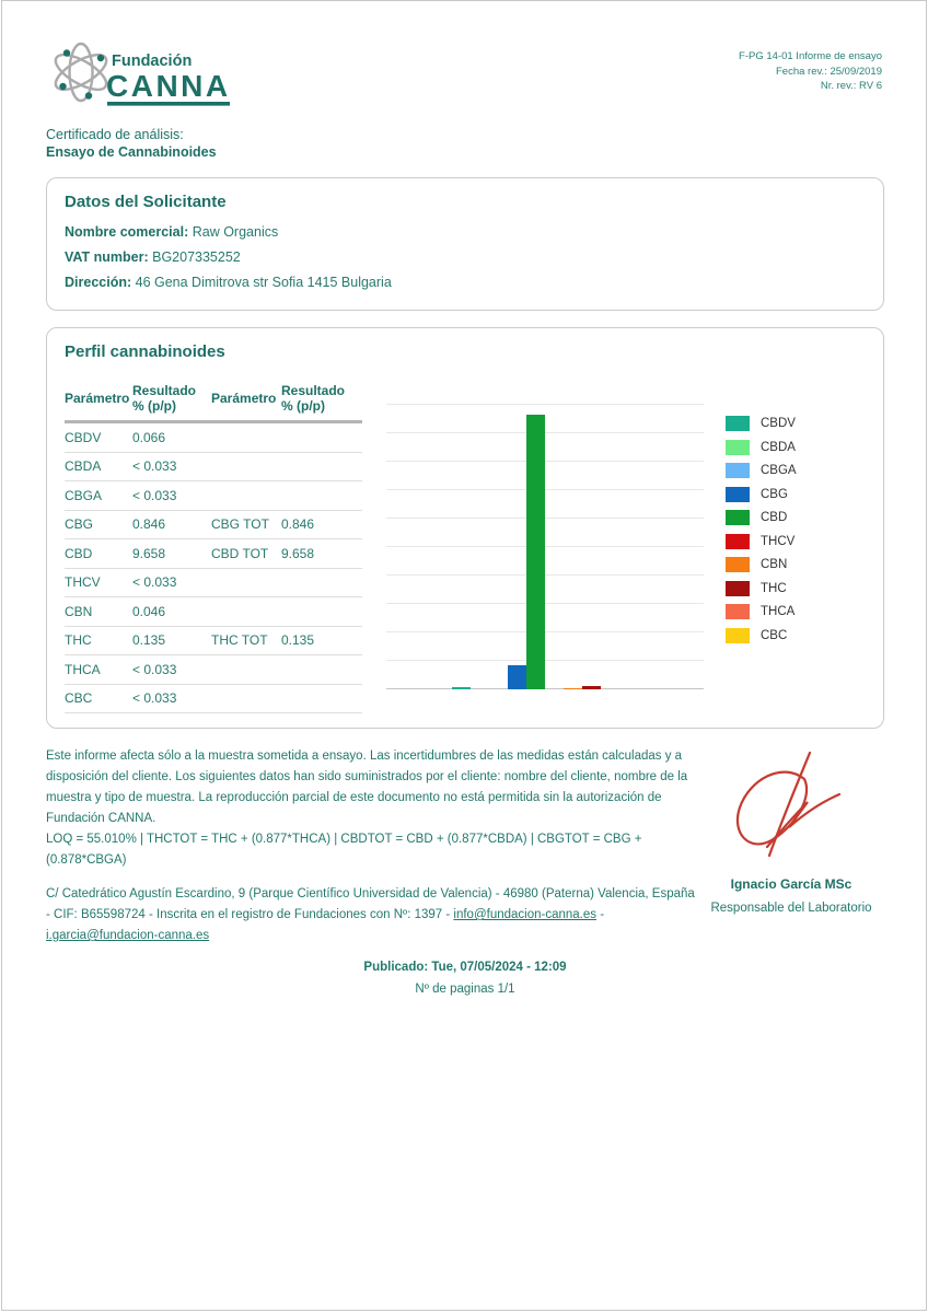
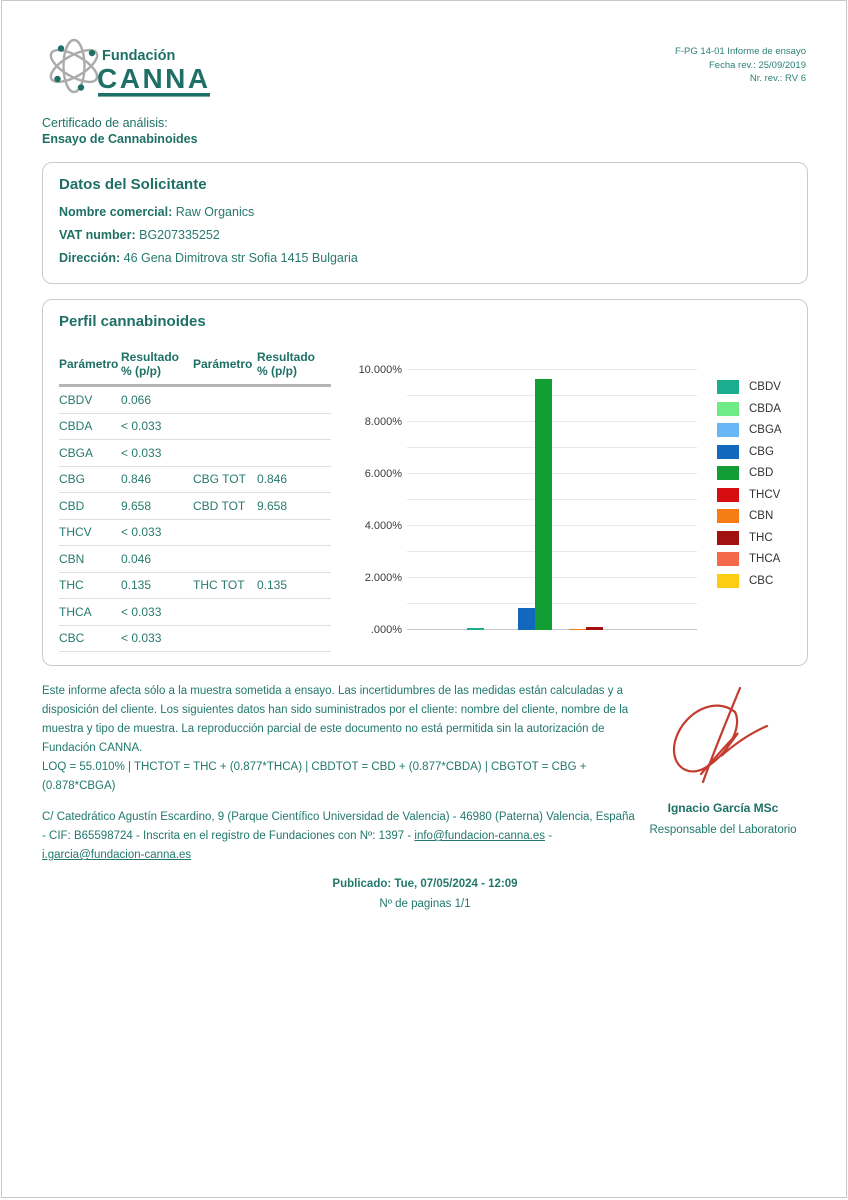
  Fundación
  CANNA
  F-PG 14-01 Informe de ensayo
  Fecha rev.: 25/09/2019
  Nr. rev.: RV 6
  Certificado de análisis:
  Ensayo de Cannabinoides
  Datos del Solicitante
  Nombre comercial: Raw Organics
  VAT number: BG207335252
  Dirección: 46 Gena Dimitrova str Sofia 1415 Bulgaria
  Perfil cannabinoides
  Parámetro
  Resultado
  % (p/p)
  Parámetro
  Resultado
  % (p/p)
  CBDV
  0.066
  CBDA
  < 0.033
  CBGA
  < 0.033
  CBG
  0.846
  CBG TOT
  0.846
  CBD
  9.658
  CBD TOT
  9.658
  THCV
  < 0.033
  CBN
  0.046
  THC
  0.135
  THC TOT
  0.135
  THCA
  < 0.033
  CBC
  < 0.033
+ .000%
+ 2.000%
+ 4.000%
+ 6.000%
+ 8.000%
+ 10.000%
  CBDV
  CBDA
  CBGA
  CBG
  CBD
  THCV
  CBN
  THC
  THCA
  CBC
  Este informe afecta sólo a la muestra sometida a ensayo. Las incertidumbres de las medidas están calculadas y a disposición del cliente. Los siguientes datos han sido suministrados por el cliente: nombre del cliente, nombre de la muestra y tipo de muestra. La reproducción parcial de este documento no está permitida sin la autorización de Fundación CANNA.
  LOQ = 55.010% | THCTOT = THC + (0.877*THCA) | CBDTOT = CBD + (0.877*CBDA) | CBGTOT = CBG + (0.878*CBGA)
  C/ Catedrático Agustín Escardino, 9 (Parque Científico Universidad de Valencia) - 46980 (Paterna) Valencia, España - CIF: B65598724 - Inscrita en el registro de Fundaciones con Nº: 1397 - info@fundacion-canna.es - i.garcia@fundacion-canna.es
  Ignacio García MSc
  Responsable del Laboratorio
  Publicado: Tue, 07/05/2024 - 12:09
  Nº de paginas 1/1
